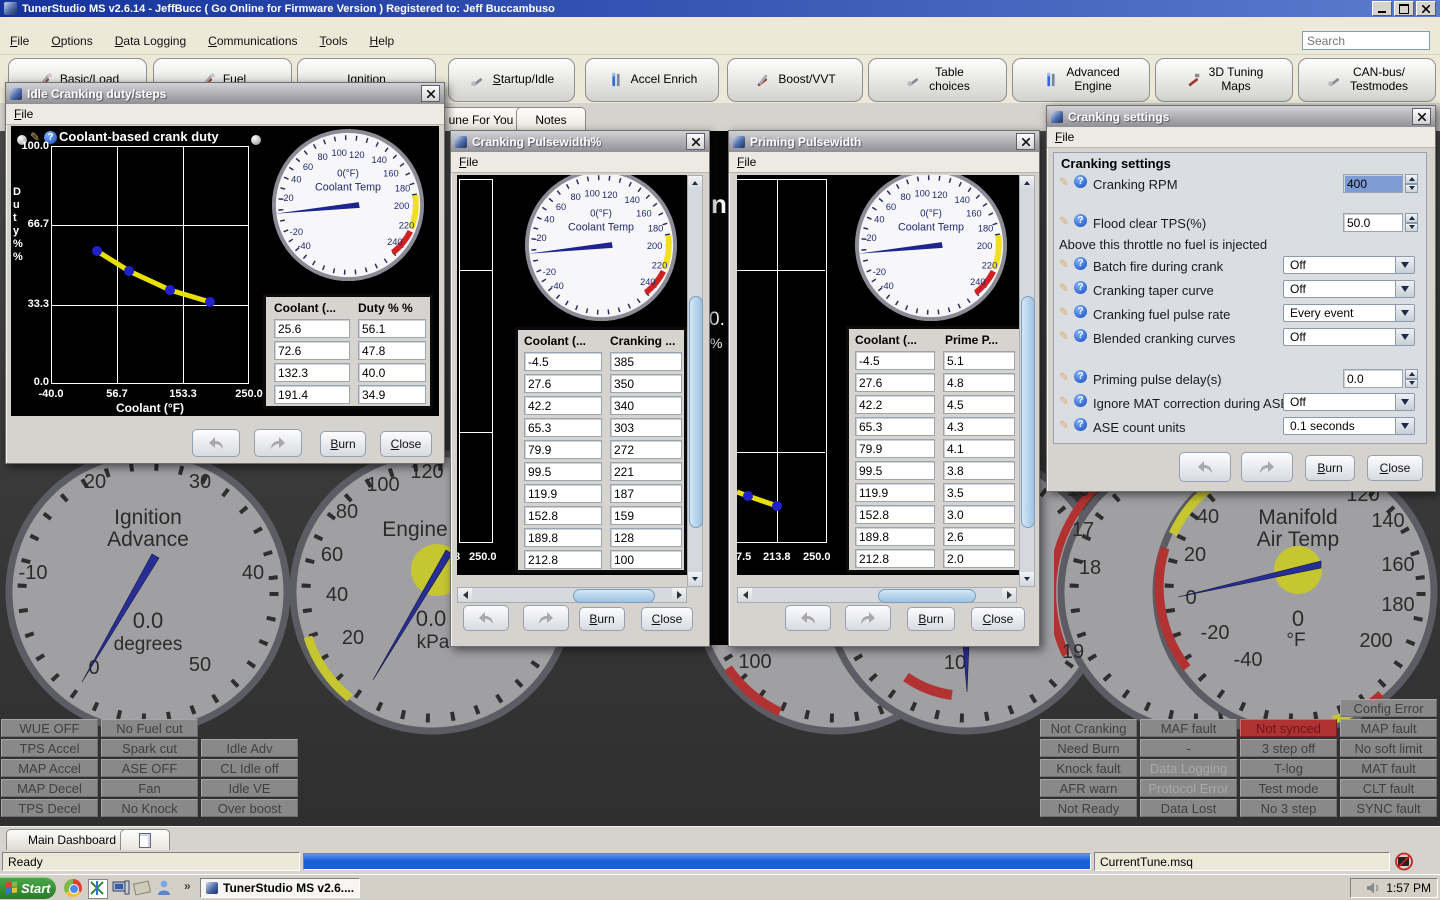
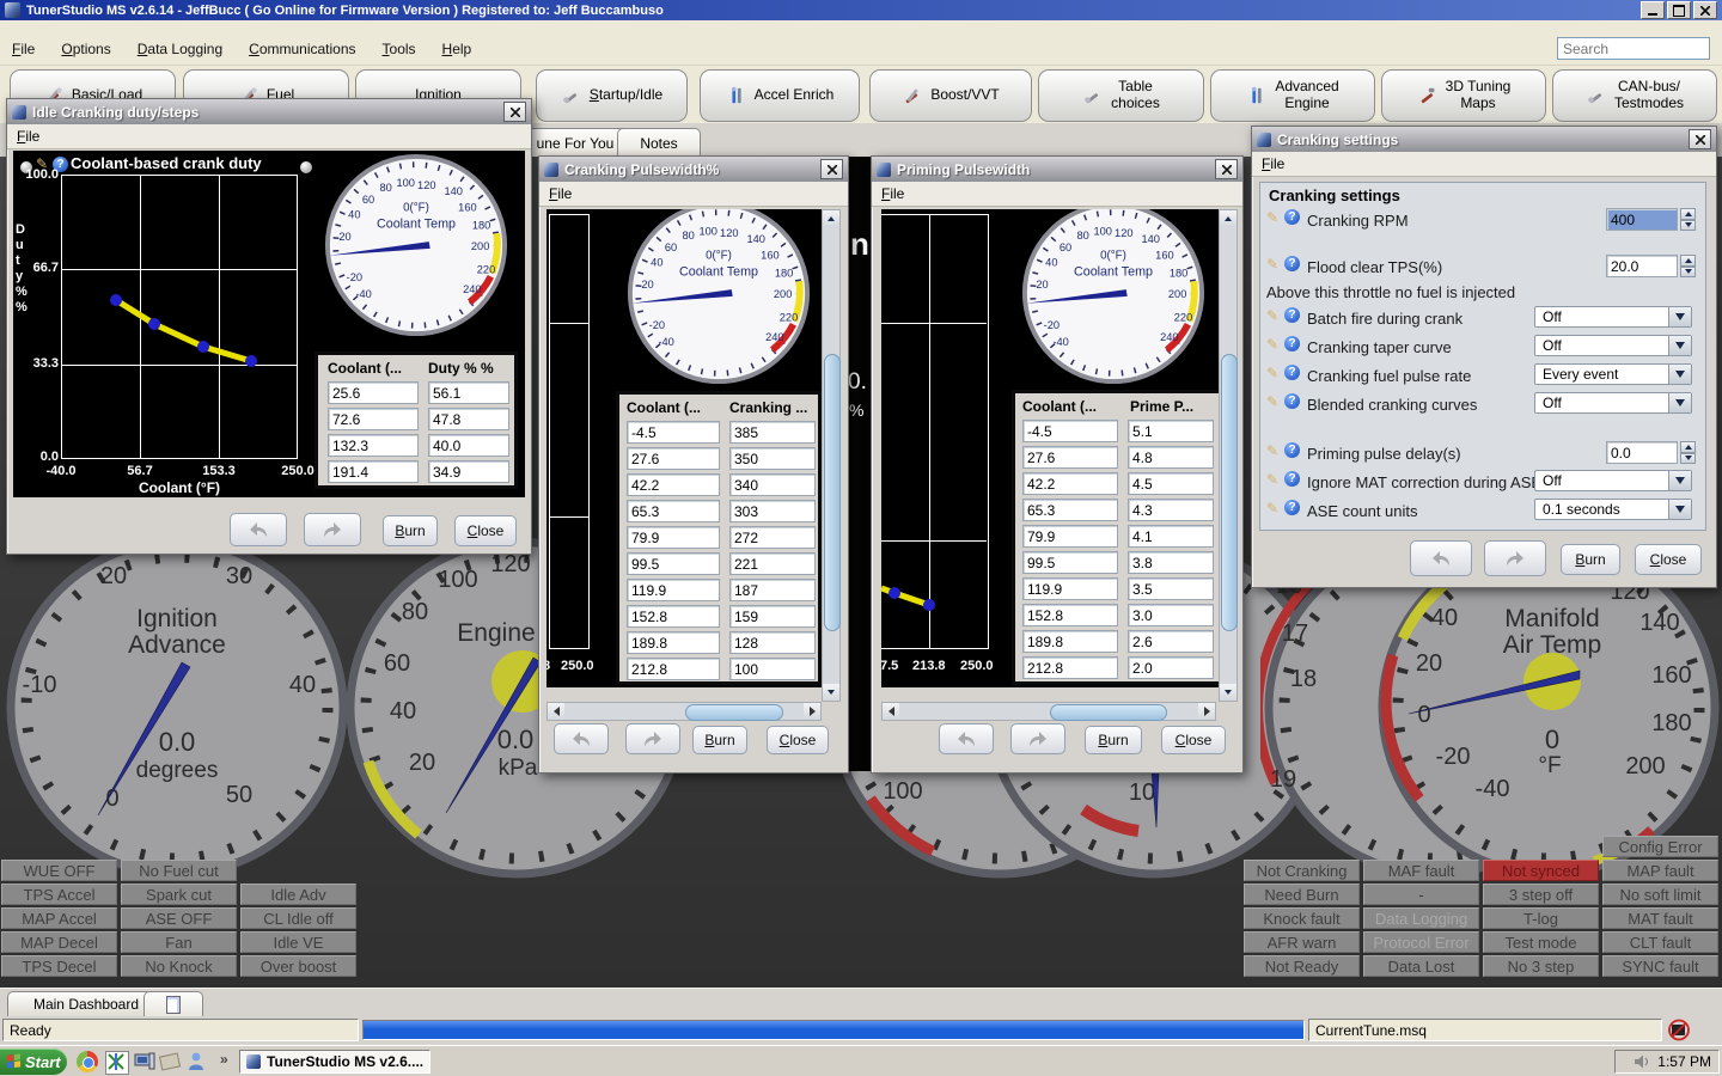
  TunerStudio MS v2.6.14 - JeffBucc ( Go Online for Firmware Version ) Registered to: Jeff Buccambuso
  File
  Options
  Data Logging
  Communications
  Tools
  Help
  Search
  Basic/Load
  Fuel
  Ignition
  Startup/Idle
  Accel Enrich
  Boost/VVT
  Table
  choices
  Advanced
  Engine
  3D Tuning
  Maps
  CAN-bus/
  Testmodes
  une For You
  Notes
  -10
  20
  30
  40
  50
  0
  Ignition
  Advance
  0.0
  degrees
  20
  40
  60
  80
  100
  120
  Engine
  0.0
  kPa
  100
  10
  17
  18
  19
  40
  20
  0
  -20
  -40
  120
  140
  160
  180
  200
  Manifold
  Air Temp
  0
  °F
  n
  0.
  %
  WUE OFF
  No Fuel cut
  TPS Accel
  Spark cut
  Idle Adv
  MAP Accel
  ASE OFF
  CL Idle off
  MAP Decel
  Fan
  Idle VE
  TPS Decel
  No Knock
  Over boost
  Config Error
  Not Cranking
  MAF fault
  Not synced
  MAP fault
  Need Burn
  -
  3 step off
  No soft limit
  Knock fault
  Data Logging
  T-log
  MAT fault
  AFR warn
  Protocol Error
  Test mode
  CLT fault
  Not Ready
  Data Lost
  No 3 step
  SYNC fault
  Idle Cranking duty/steps
  File
  ✎
  ?
  Coolant-based crank duty
  D
  u
  t
  y
  %
  %
  100.0
  66.7
  33.3
  0.0
  -40.0
  56.7
  153.3
  250.0
  Coolant (°F)
  0(°F)
  Coolant Temp
  -40
  -20
  20
  40
  60
  80
  100
  120
  140
  160
  180
  200
  220
  240
  Coolant (...
  Duty % %
  25.6
  56.1
  72.6
  47.8
  132.3
  40.0
  191.4
  34.9
  Burn
  Close
  Cranking Pulsewidth%
  File
  8
  250.0
  0(°F)
  Coolant Temp
  -40
  -20
  20
  40
  60
  80
  100
  120
  140
  160
  180
  200
  220
  240
  Coolant (...
  Cranking ...
  -4.5
  385
  27.6
  350
  42.2
  340
  65.3
  303
  79.9
  272
  99.5
  221
  119.9
  187
  152.8
  159
  189.8
  128
  212.8
  100
  Burn
  Close
  Priming Pulsewidth
  File
  7.5
  213.8
  250.0
  0(°F)
  Coolant Temp
  -40
  -20
  20
  40
  60
  80
  100
  120
  140
  160
  180
  200
  220
  240
  Coolant (...
  Prime P...
  -4.5
  5.1
  27.6
  4.8
  42.2
  4.5
  65.3
  4.3
  79.9
  4.1
  99.5
  3.8
  119.9
  3.5
  152.8
  3.0
  189.8
  2.6
  212.8
  2.0
  Burn
  Close
  Cranking settings
  File
  Cranking settings
  ✎
  ?
  Cranking RPM
  400
  ✎
  ?
  Flood clear TPS(%)
- 50.0
+ 20.0
  Above this throttle no fuel is injected
  ✎
  ?
  Batch fire during crank
  Off
  ✎
  ?
  Cranking taper curve
  Off
  ✎
  ?
  Cranking fuel pulse rate
  Every event
  ✎
  ?
  Blended cranking curves
  Off
  ✎
  ?
  Priming pulse delay(s)
  0.0
  ✎
  ?
  Ignore MAT correction during AS
  Off
  ✎
  ?
  ASE count units
  0.1 seconds
  Burn
  Close
  Main Dashboard
  Ready
  CurrentTune.msq
  Start
  »
  TunerStudio MS v2.6....
  1:57 PM
